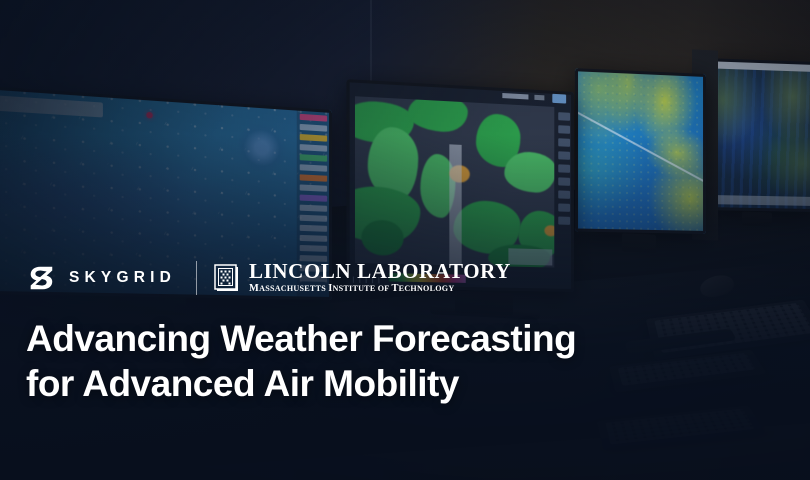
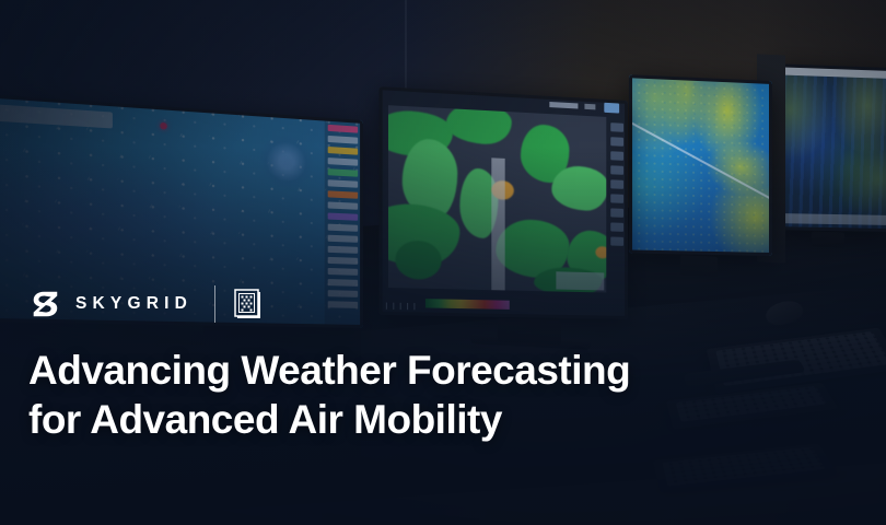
  SKYGRID
- LINCOLN LABORATORY
- MASSACHUSETTS INSTITUTE OF TECHNOLOGY
  Advancing Weather Forecasting
  for Advanced Air Mobility
